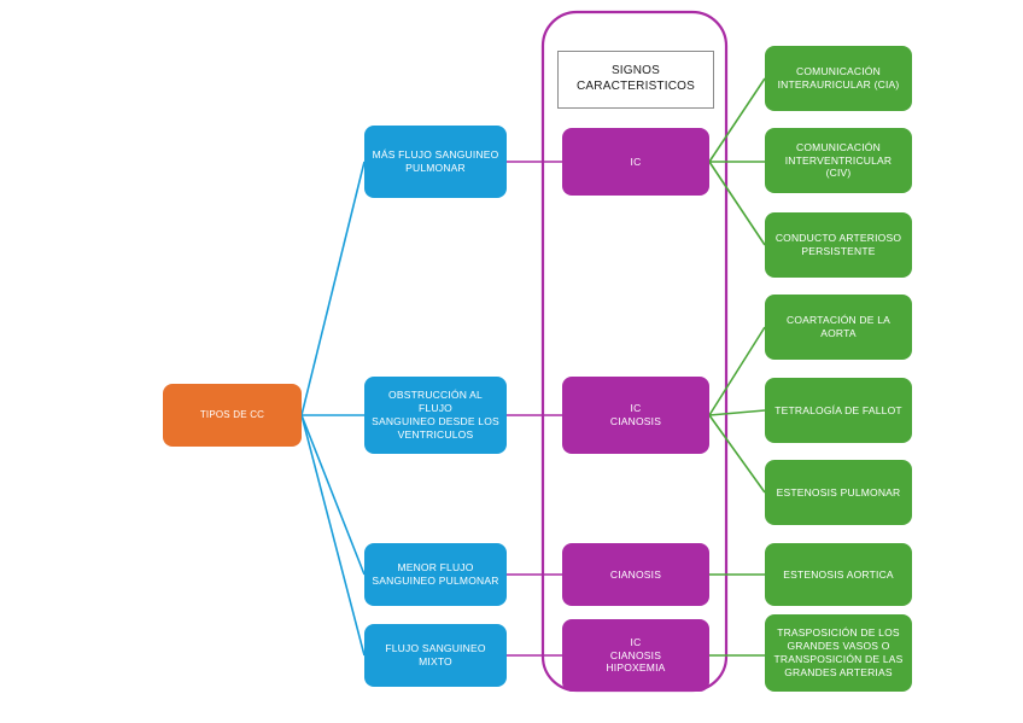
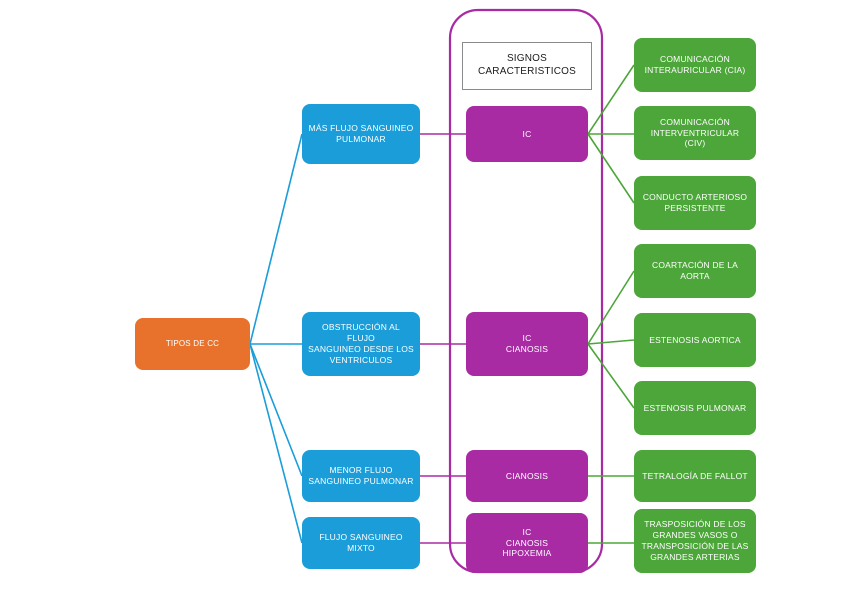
  SIGNOS
  CARACTERISTICOS
  TIPOS DE CC
  MÁS FLUJO SANGUINEO
  PULMONAR
  OBSTRUCCIÓN AL FLUJO
  SANGUINEO DESDE LOS
  VENTRICULOS
  MENOR FLUJO
  SANGUINEO PULMONAR
  FLUJO SANGUINEO
  MIXTO
  IC
  IC
  CIANOSIS
  CIANOSIS
  IC
  CIANOSIS
  HIPOXEMIA
  COMUNICACIÓN
  INTERAURICULAR (CIA)
  COMUNICACIÓN
  INTERVENTRICULAR (CIV)
  CONDUCTO ARTERIOSO
  PERSISTENTE
  COARTACIÓN DE LA
  AORTA
- TETRALOGÍA DE FALLOT
+ ESTENOSIS AORTICA
  ESTENOSIS PULMONAR
- ESTENOSIS AORTICA
+ TETRALOGÍA DE FALLOT
  TRASPOSICIÓN DE LOS
  GRANDES VASOS O
  TRANSPOSICIÓN DE LAS
  GRANDES ARTERIAS
